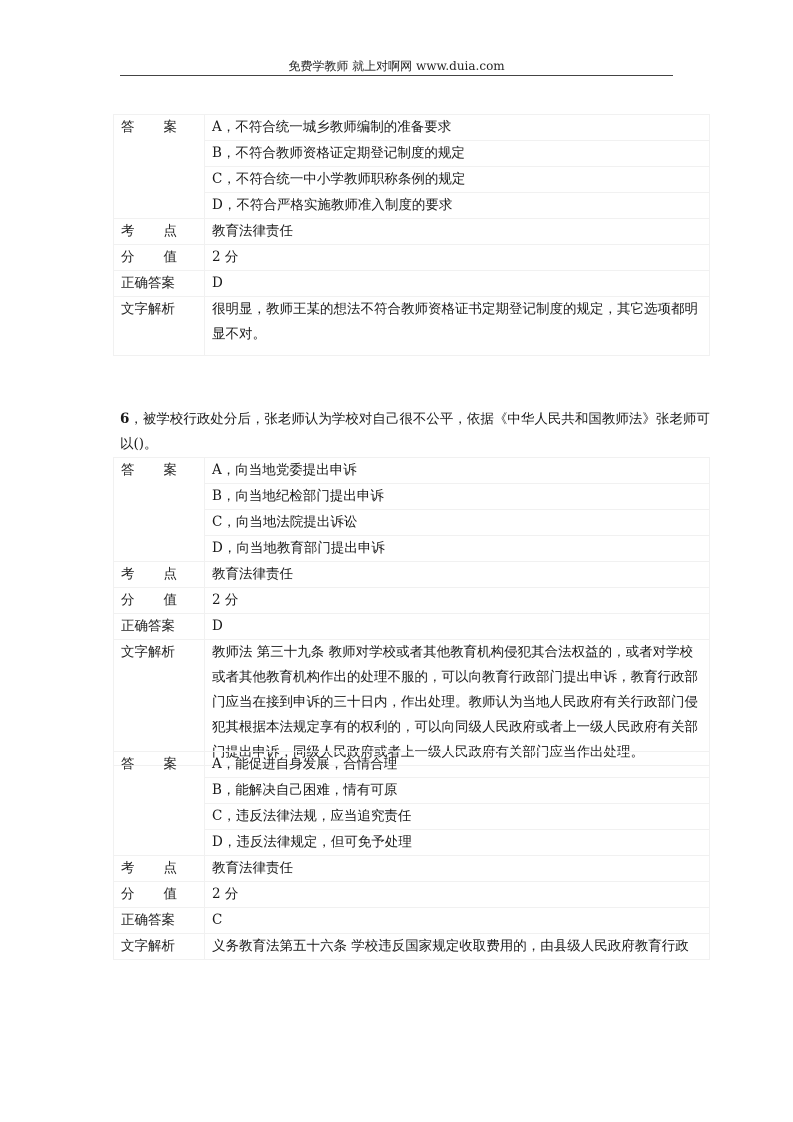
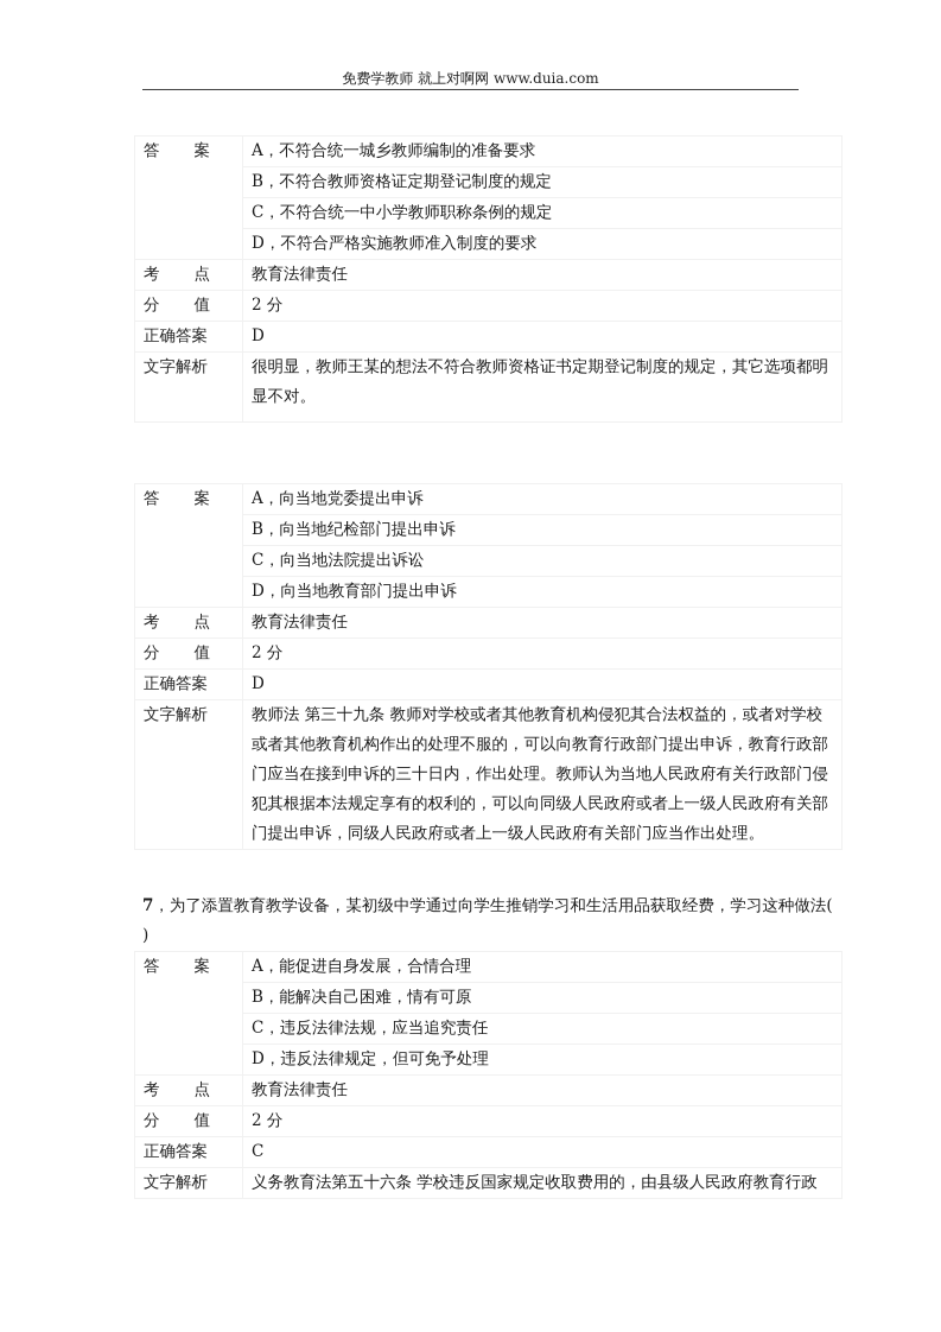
  免费学教师 就上对啊网 www.duia.com
  答 案	A，不符合统一城乡教师编制的准备要求
  B，不符合教师资格证定期登记制度的规定
  C，不符合统一中小学教师职称条例的规定
  D，不符合严格实施教师准入制度的要求
  考 点	教育法律责任
  分 值	2 分
  正确答案	D
  文字解析	很明显，教师王某的想法不符合教师资格证书定期登记制度的规定，其它选项都明显不对。
- 6，被学校行政处分后，张老师认为学校对自己很不公平，依据《中华人民共和国教师法》张老师可以()。
  答 案	A，向当地党委提出申诉
  B，向当地纪检部门提出申诉
  C，向当地法院提出诉讼
  D，向当地教育部门提出申诉
  考 点	教育法律责任
  分 值	2 分
  正确答案	D
  文字解析	教师法 第三十九条 教师对学校或者其他教育机构侵犯其合法权益的，或者对学校或者其他教育机构作出的处理不服的，可以向教育行政部门提出申诉，教育行政部门应当在接到申诉的三十日内，作出处理。教师认为当地人民政府有关行政部门侵犯其根据本法规定享有的权利的，可以向同级人民政府或者上一级人民政府有关部门提出申诉，同级人民政府或者上一级人民政府有关部门应当作出处理。
+ 7，为了添置教育教学设备，某初级中学通过向学生推销学习和生活用品获取经费，学习这种做法( )
  答 案	A，能促进自身发展，合情合理
  B，能解决自己困难，情有可原
  C，违反法律法规，应当追究责任
  D，违反法律规定，但可免予处理
  考 点	教育法律责任
  分 值	2 分
  正确答案	C
  文字解析	义务教育法第五十六条 学校违反国家规定收取费用的，由县级人民政府教育行政
